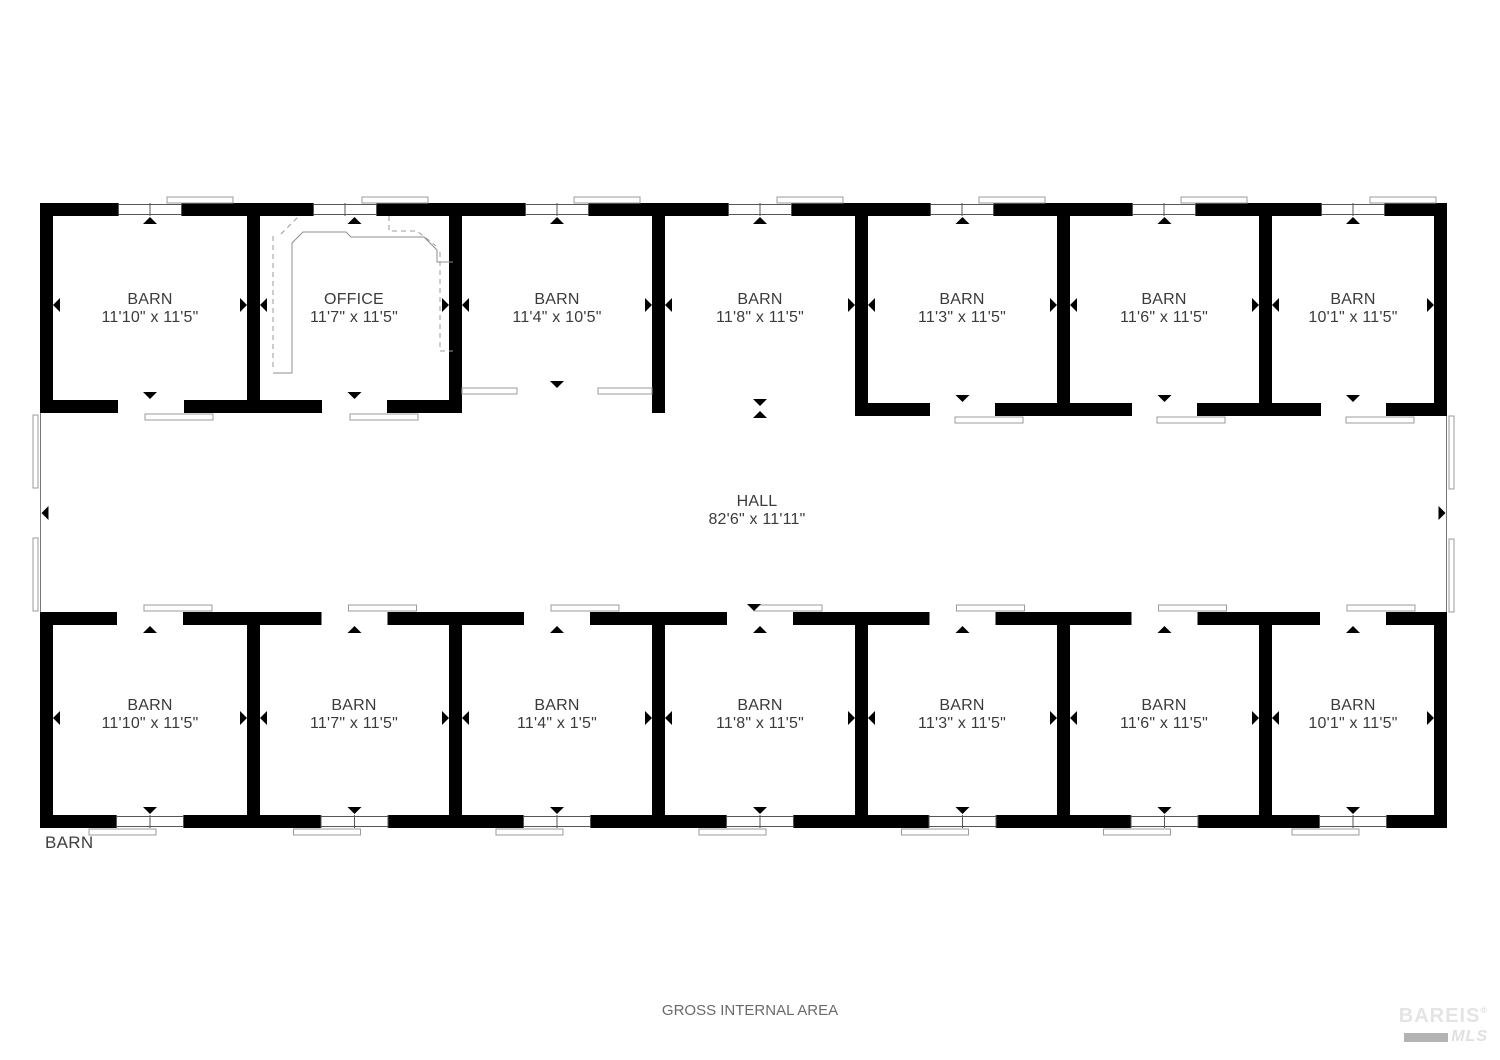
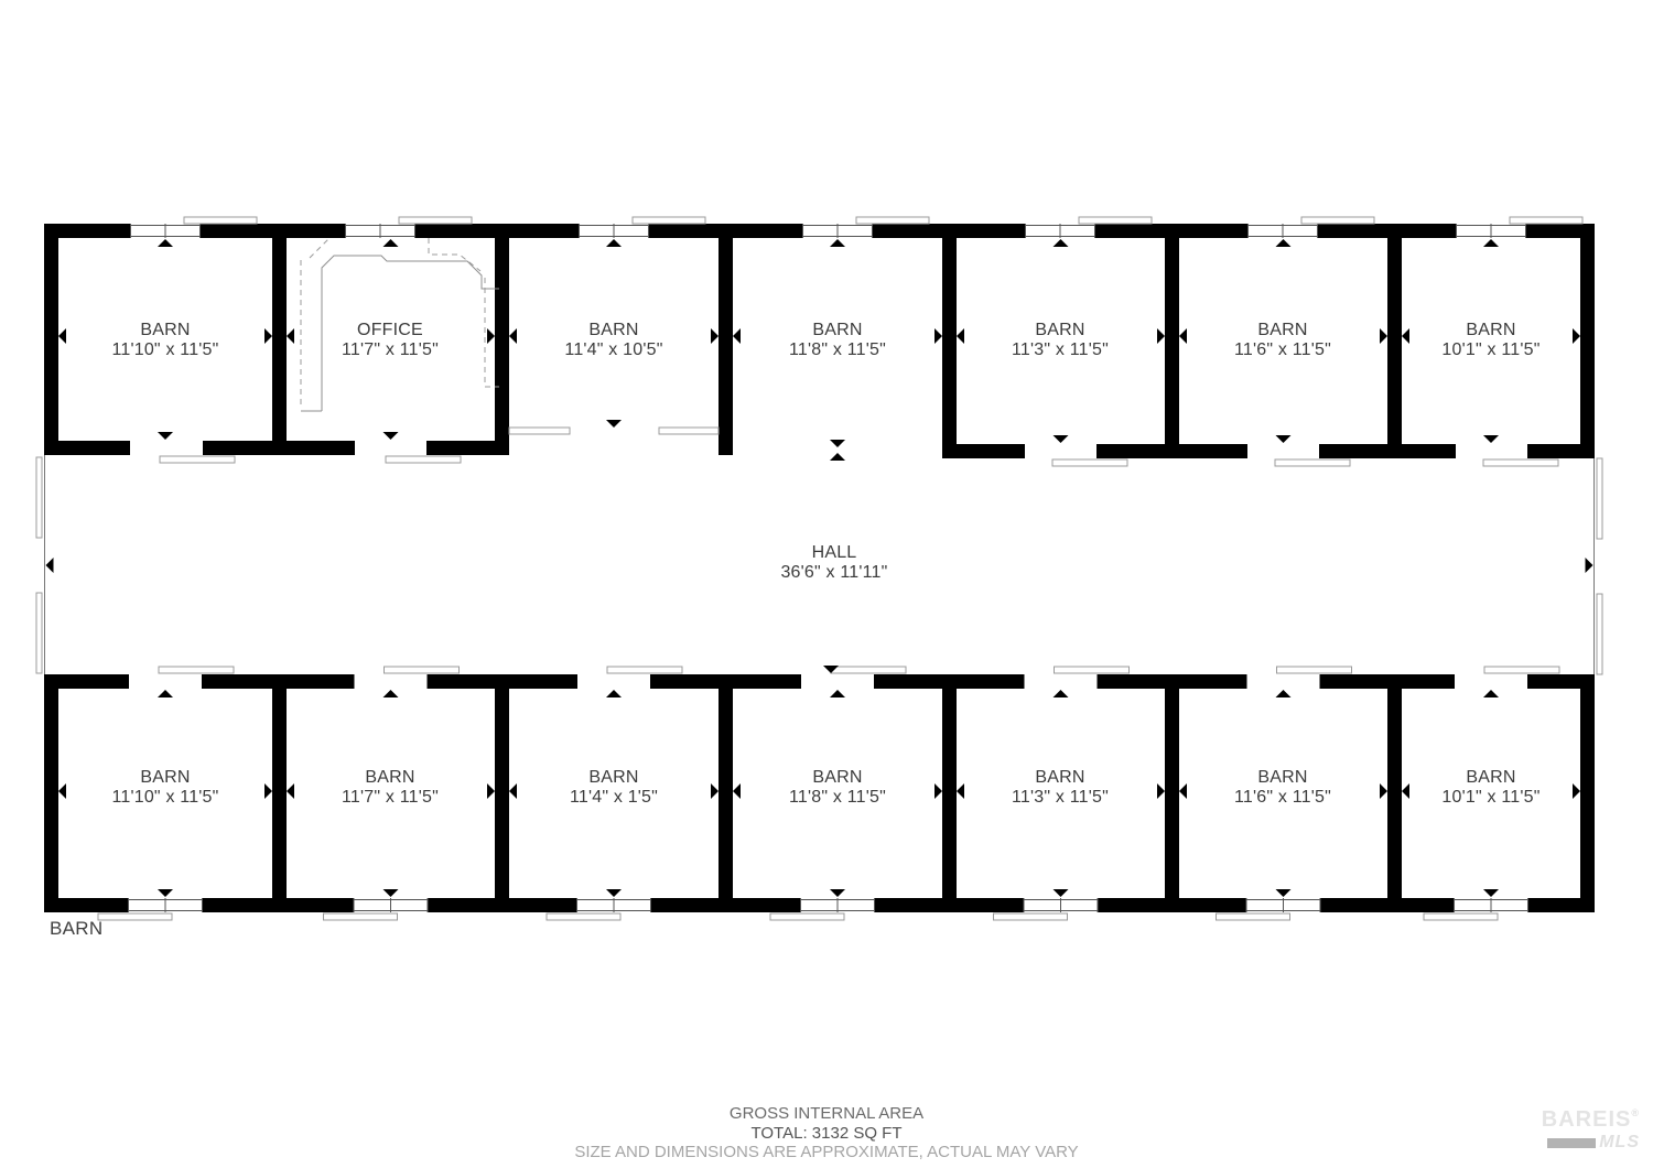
  BARN
  11'10" x 11'5"
  OFFICE
  11'7" x 11'5"
  BARN
  11'4" x 10'5"
  BARN
  11'8" x 11'5"
  BARN
  11'3" x 11'5"
  BARN
  11'6" x 11'5"
  BARN
  10'1" x 11'5"
  HALL
- 82'6" x 11'11"
+ 36'6" x 11'11"
  BARN
  11'10" x 11'5"
  BARN
  11'7" x 11'5"
  BARN
  11'4" x 1'5"
  BARN
  11'8" x 11'5"
  BARN
  11'3" x 11'5"
  BARN
  11'6" x 11'5"
  BARN
  10'1" x 11'5"
  BARN
  GROSS INTERNAL AREA
+ TOTAL: 3132 SQ FT
+ SIZE AND DIMENSIONS ARE APPROXIMATE, ACTUAL MAY VARY
  BAREIS®
  MLS
